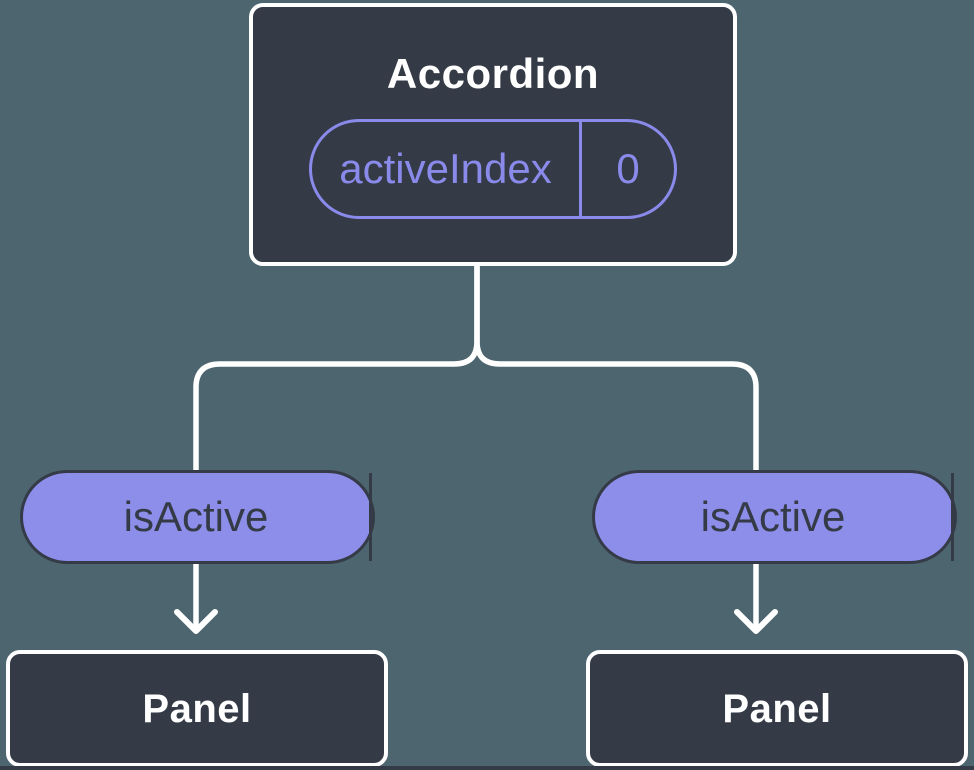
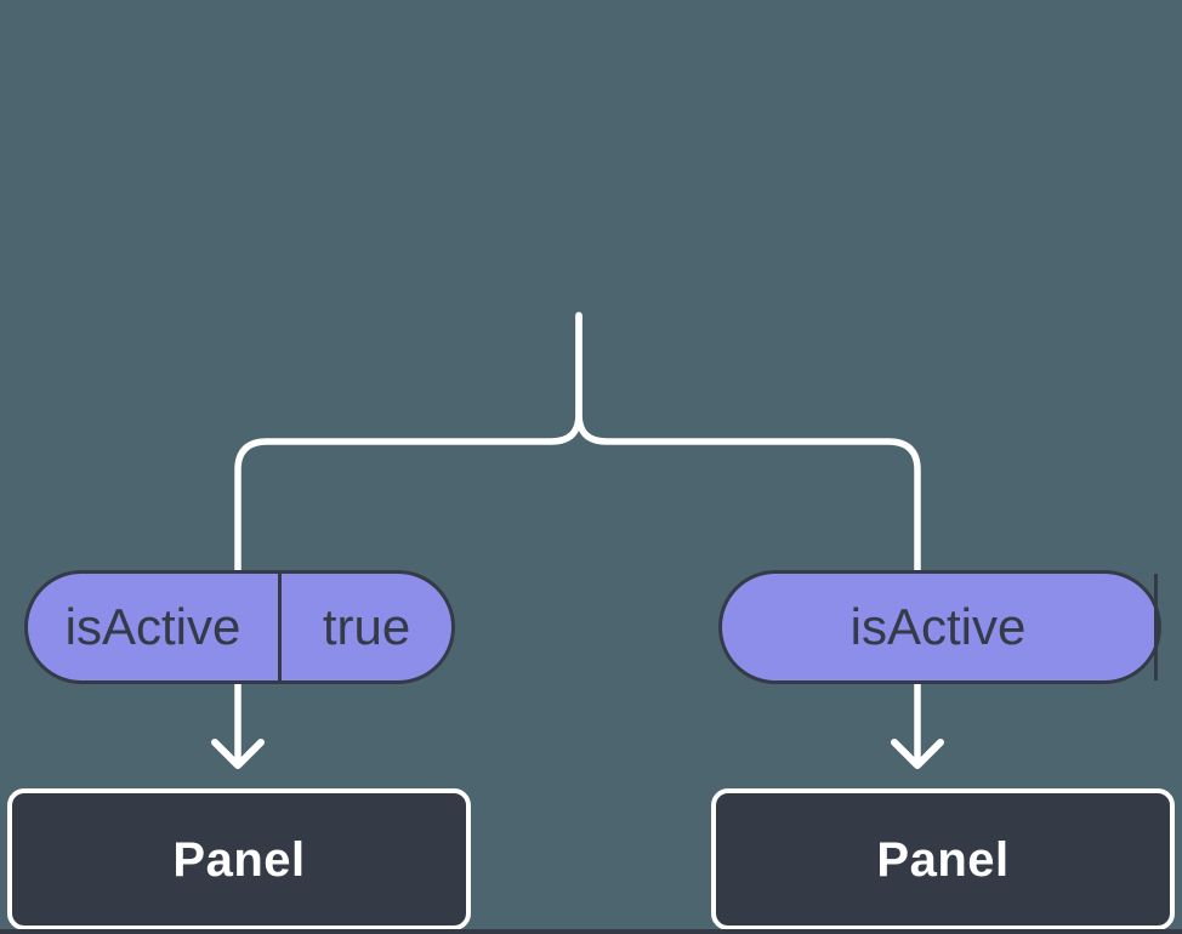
- Accordion
- activeIndex
- 0
  isActive
+ true
  isActive
  Panel
  Panel
